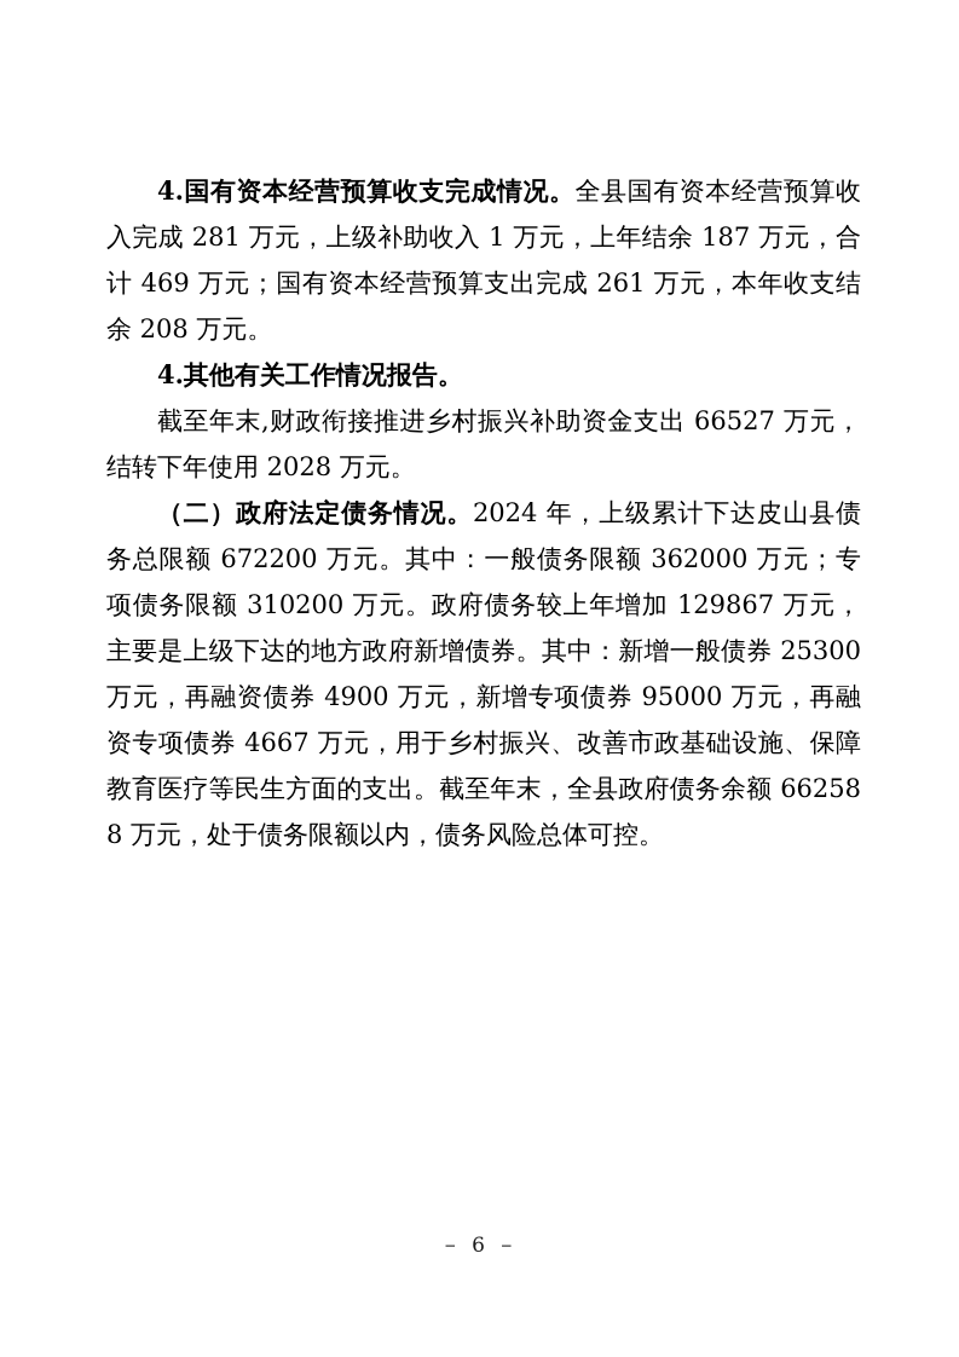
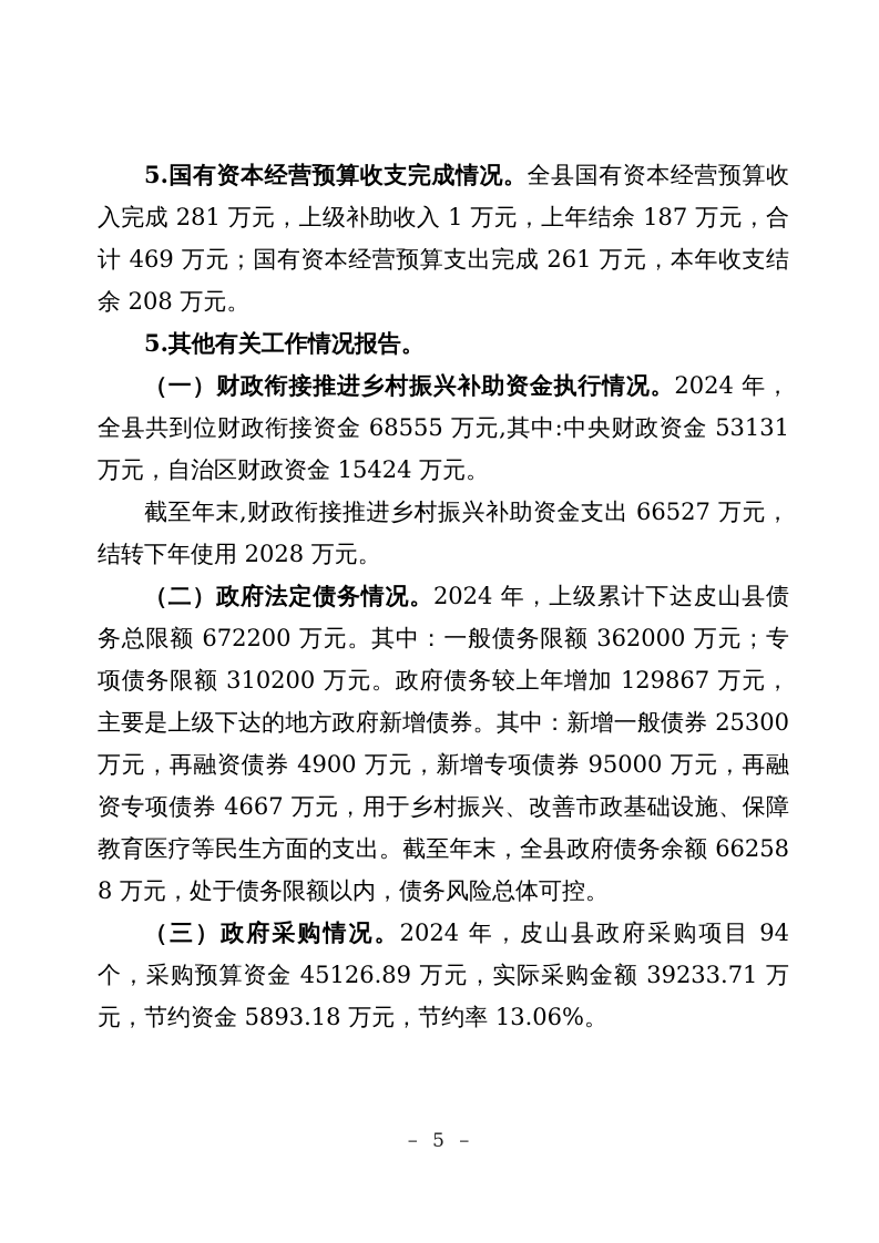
- 4.国有资本经营预算收支完成情况。全县国有资本经营预算收入完成 281 万元，上级补助收入 1 万元，上年结余 187 万元，合计 469 万元；国有资本经营预算支出完成 261 万元，本年收支结余 208 万元。
+ 5.国有资本经营预算收支完成情况。全县国有资本经营预算收入完成 281 万元，上级补助收入 1 万元，上年结余 187 万元，合计 469 万元；国有资本经营预算支出完成 261 万元，本年收支结余 208 万元。
- 4.其他有关工作情况报告。
+ 5.其他有关工作情况报告。
+ （一）财政衔接推进乡村振兴补助资金执行情况。2024 年，全县共到位财政衔接资金 68555 万元,其中:中央财政资金 53131 万元，自治区财政资金 15424 万元。
  截至年末,财政衔接推进乡村振兴补助资金支出 66527 万元，结转下年使用 2028 万元。
  （二）政府法定债务情况。2024 年，上级累计下达皮山县债务总限额 672200 万元。其中：一般债务限额 362000 万元；专项债务限额 310200 万元。政府债务较上年增加 129867 万元，主要是上级下达的地方政府新增债券。其中：新增一般债券 25300 万元，再融资债券 4900 万元，新增专项债券 95000 万元，再融资专项债券 4667 万元，用于乡村振兴、改善市政基础设施、保障教育医疗等民生方面的支出。截至年末，全县政府债务余额 662588 万元，处于债务限额以内，债务风险总体可控。
+ （三）政府采购情况。2024 年，皮山县政府采购项目 94 个，采购预算资金 45126.89 万元，实际采购金额 39233.71 万元，节约资金 5893.18 万元，节约率 13.06%。
- － 6 －
+ － 5 －
